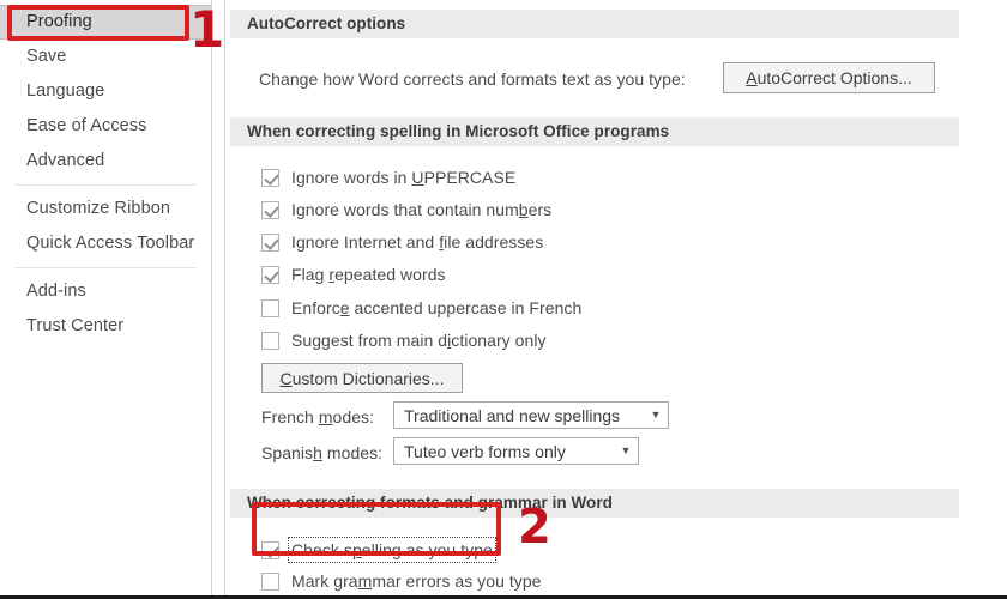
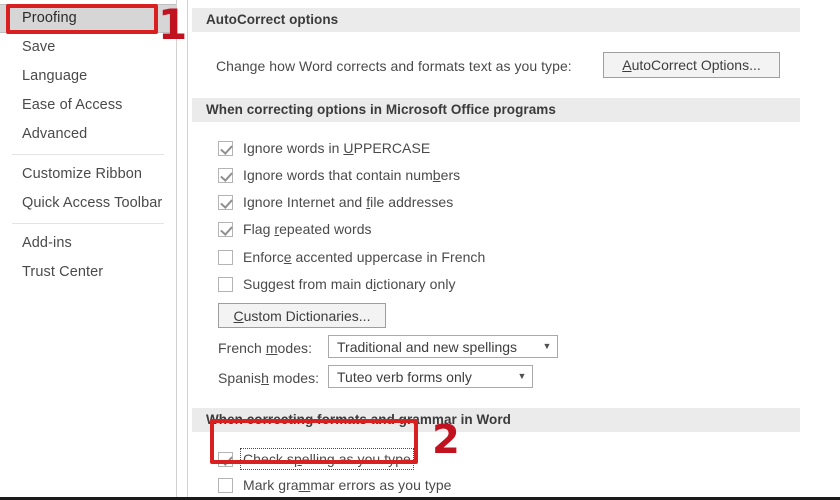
  Proofing
  Save
  Language
  Ease of Access
  Advanced
  Customize Ribbon
  Quick Access Toolbar
  Add-ins
  Trust Center
  AutoCorrect options
  Change how Word corrects and formats text as you type:
  AutoCorrect Options...
- When correcting spelling in Microsoft Office programs
+ When correcting options in Microsoft Office programs
  Ignore words in UPPERCASE
  Ignore words that contain numbers
  Ignore Internet and file addresses
  Flag repeated words
  Enforce accented uppercase in French
  Suggest from main dictionary only
  Custom Dictionaries...
  French modes:
  Traditional and new spellings
  ▼
  Spanish modes:
  Tuteo verb forms only
  ▼
  When correcting formats and grammar in Word
  Check spelling as you type
  Mark grammar errors as you type
  1
  2
